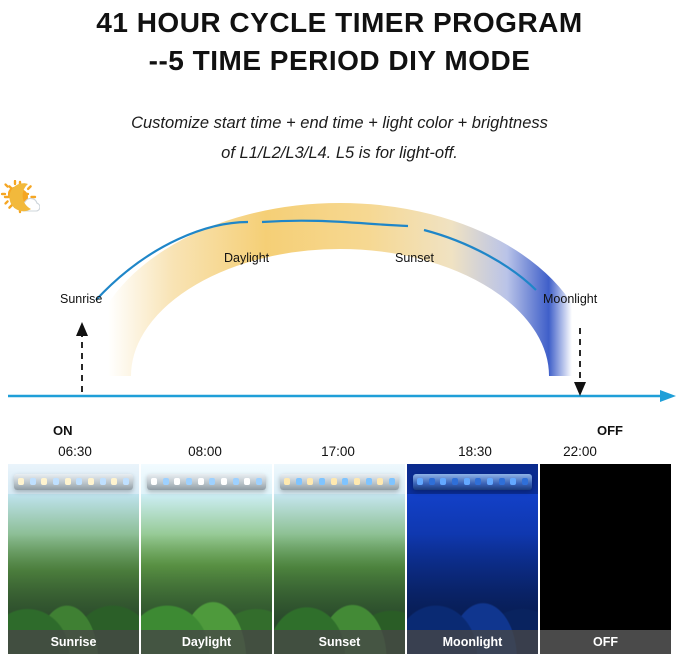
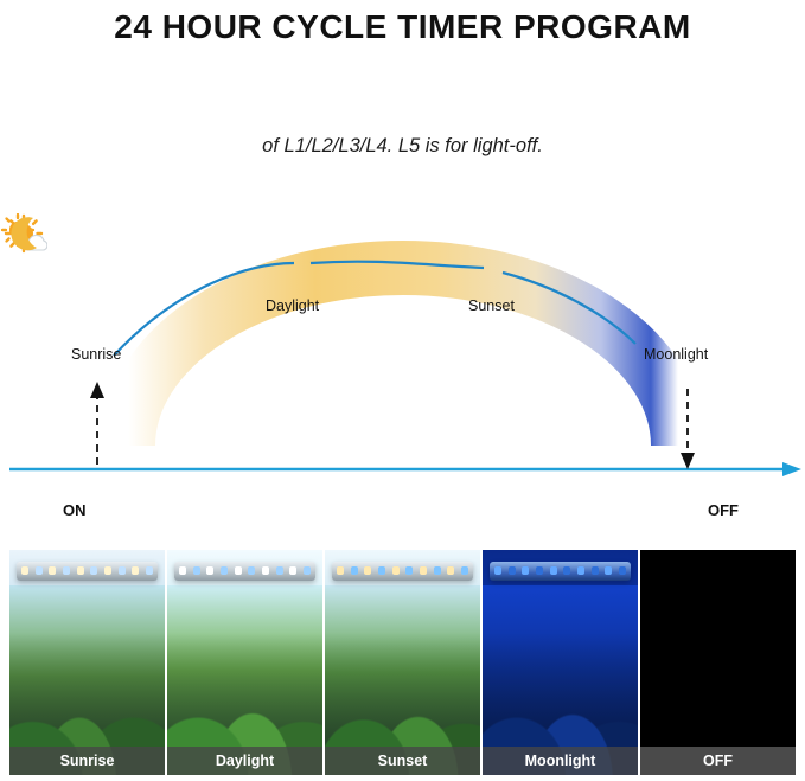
- 41 HOUR CYCLE TIMER PROGRAM
+ 24 HOUR CYCLE TIMER PROGRAM
- --5 TIME PERIOD DIY MODE
- Customize start time + end time + light color + brightness
  of L1/L2/L3/L4. L5 is for light-off.
  Sunrise
  Daylight
  Sunset
  Moonlight
  ON
  OFF
- 06:30
- 08:00
- 17:00
- 18:30
- 22:00
  Sunrise
  Daylight
  Sunset
  Moonlight
  OFF
